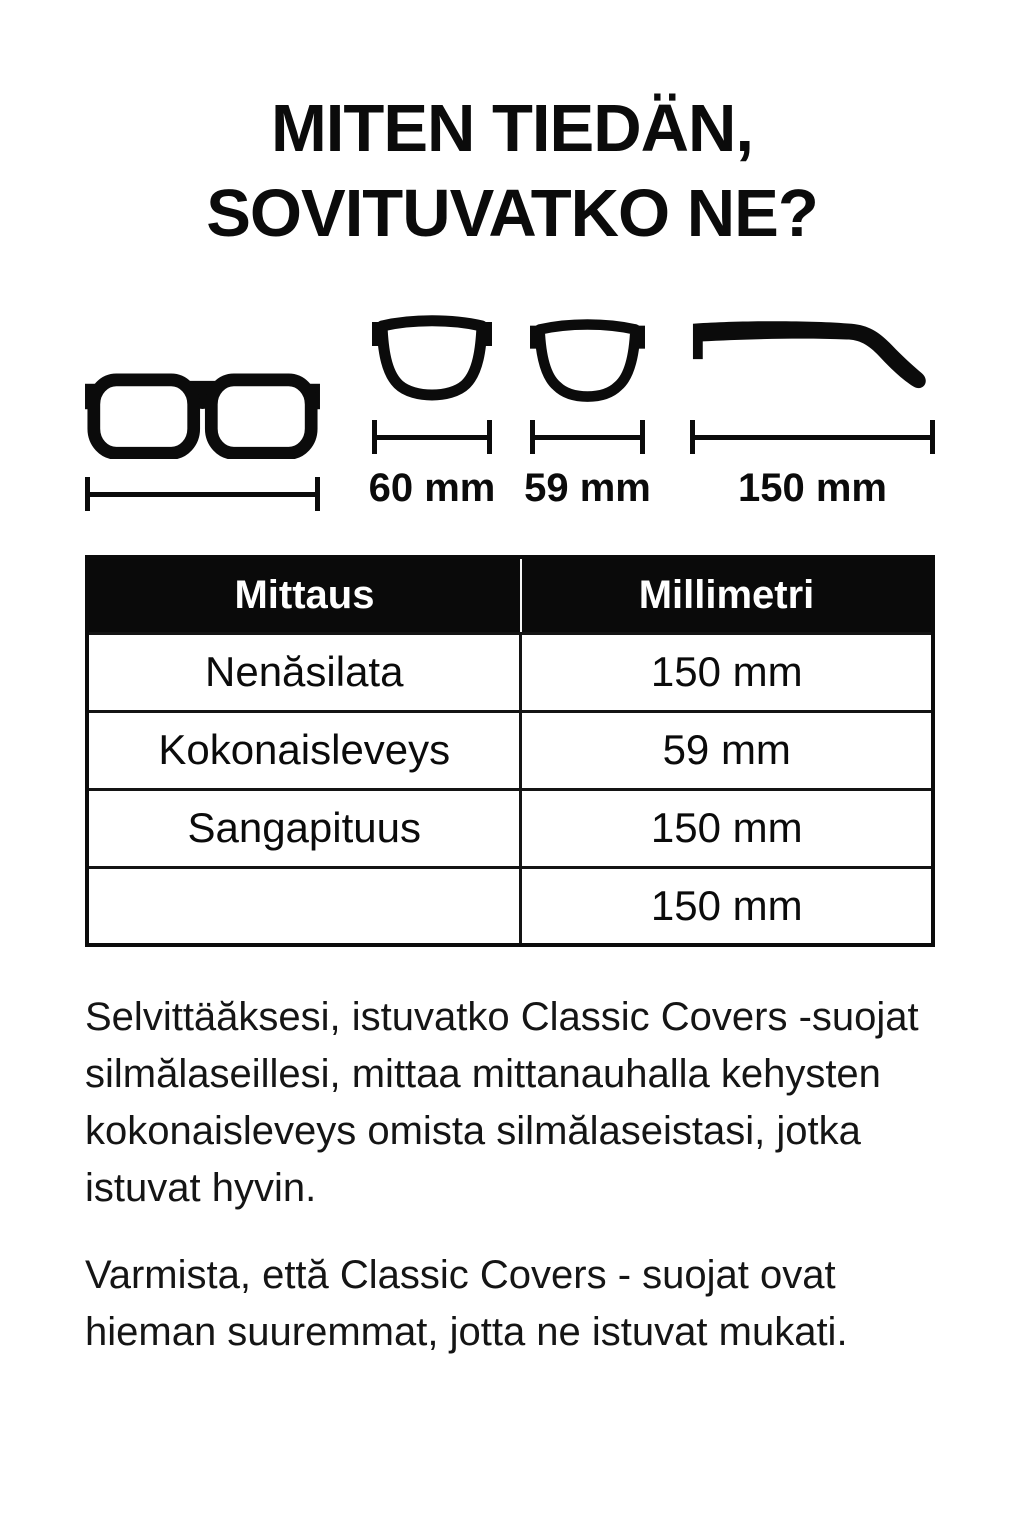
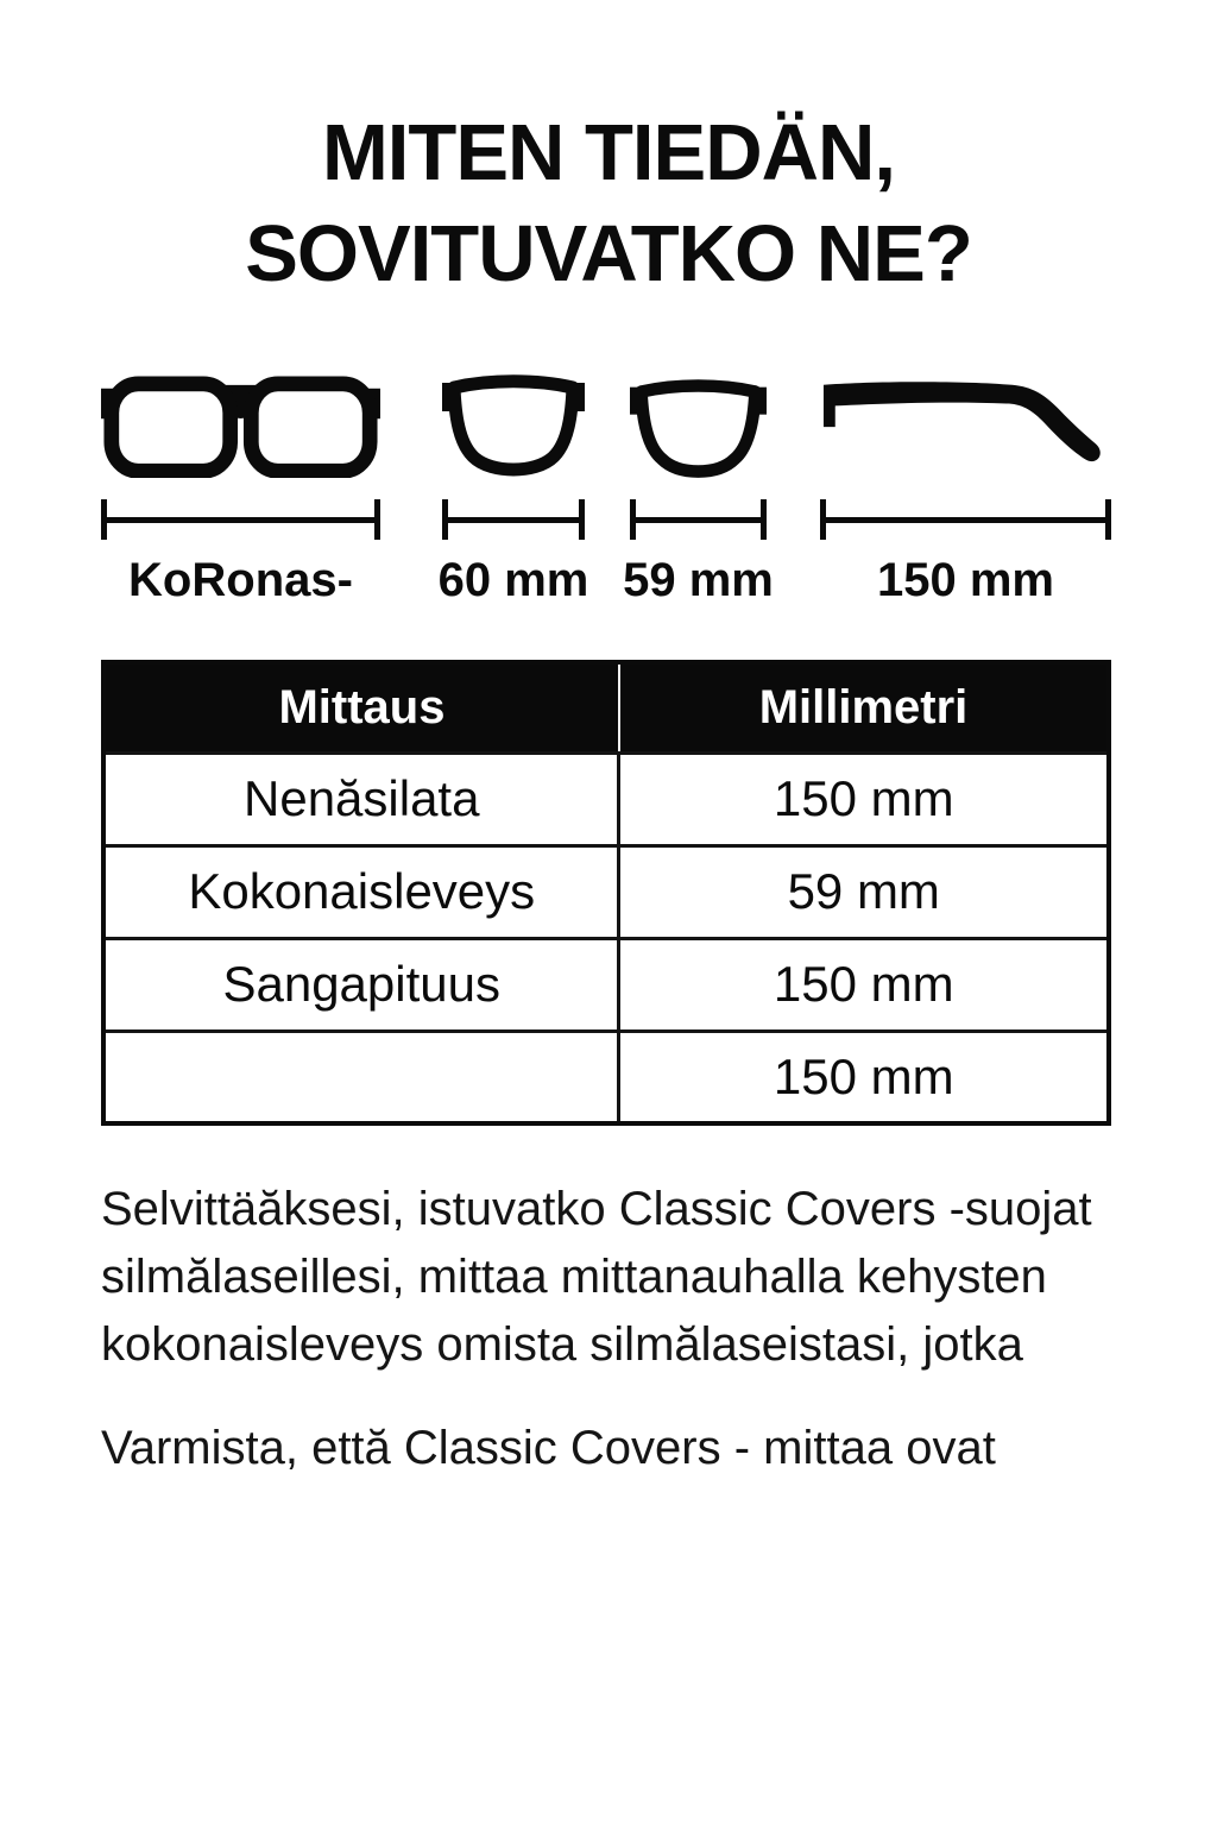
  MITEN TIEDÄN,
  SOVITUVATKO NE?
+ KoRonas-
  60 mm
  59 mm
  150 mm
  Mittaus	Millimetri
  Nenăsilata	150 mm
  Kokonaisleveys	59 mm
  Sangapituus	150 mm
  	150 mm
  Selvittäăksesi, istuvatko Classic Covers -suojat
  silmălaseillesi, mittaa mittanauhalla kehysten
  kokonaisleveys omista silmălaseistasi, jotka
- istuvat hyvin.
- Varmista, ettă Classic Covers - suojat ovat
+ Varmista, ettă Classic Covers - mittaa ovat
- hieman suuremmat, jotta ne istuvat mukati.
